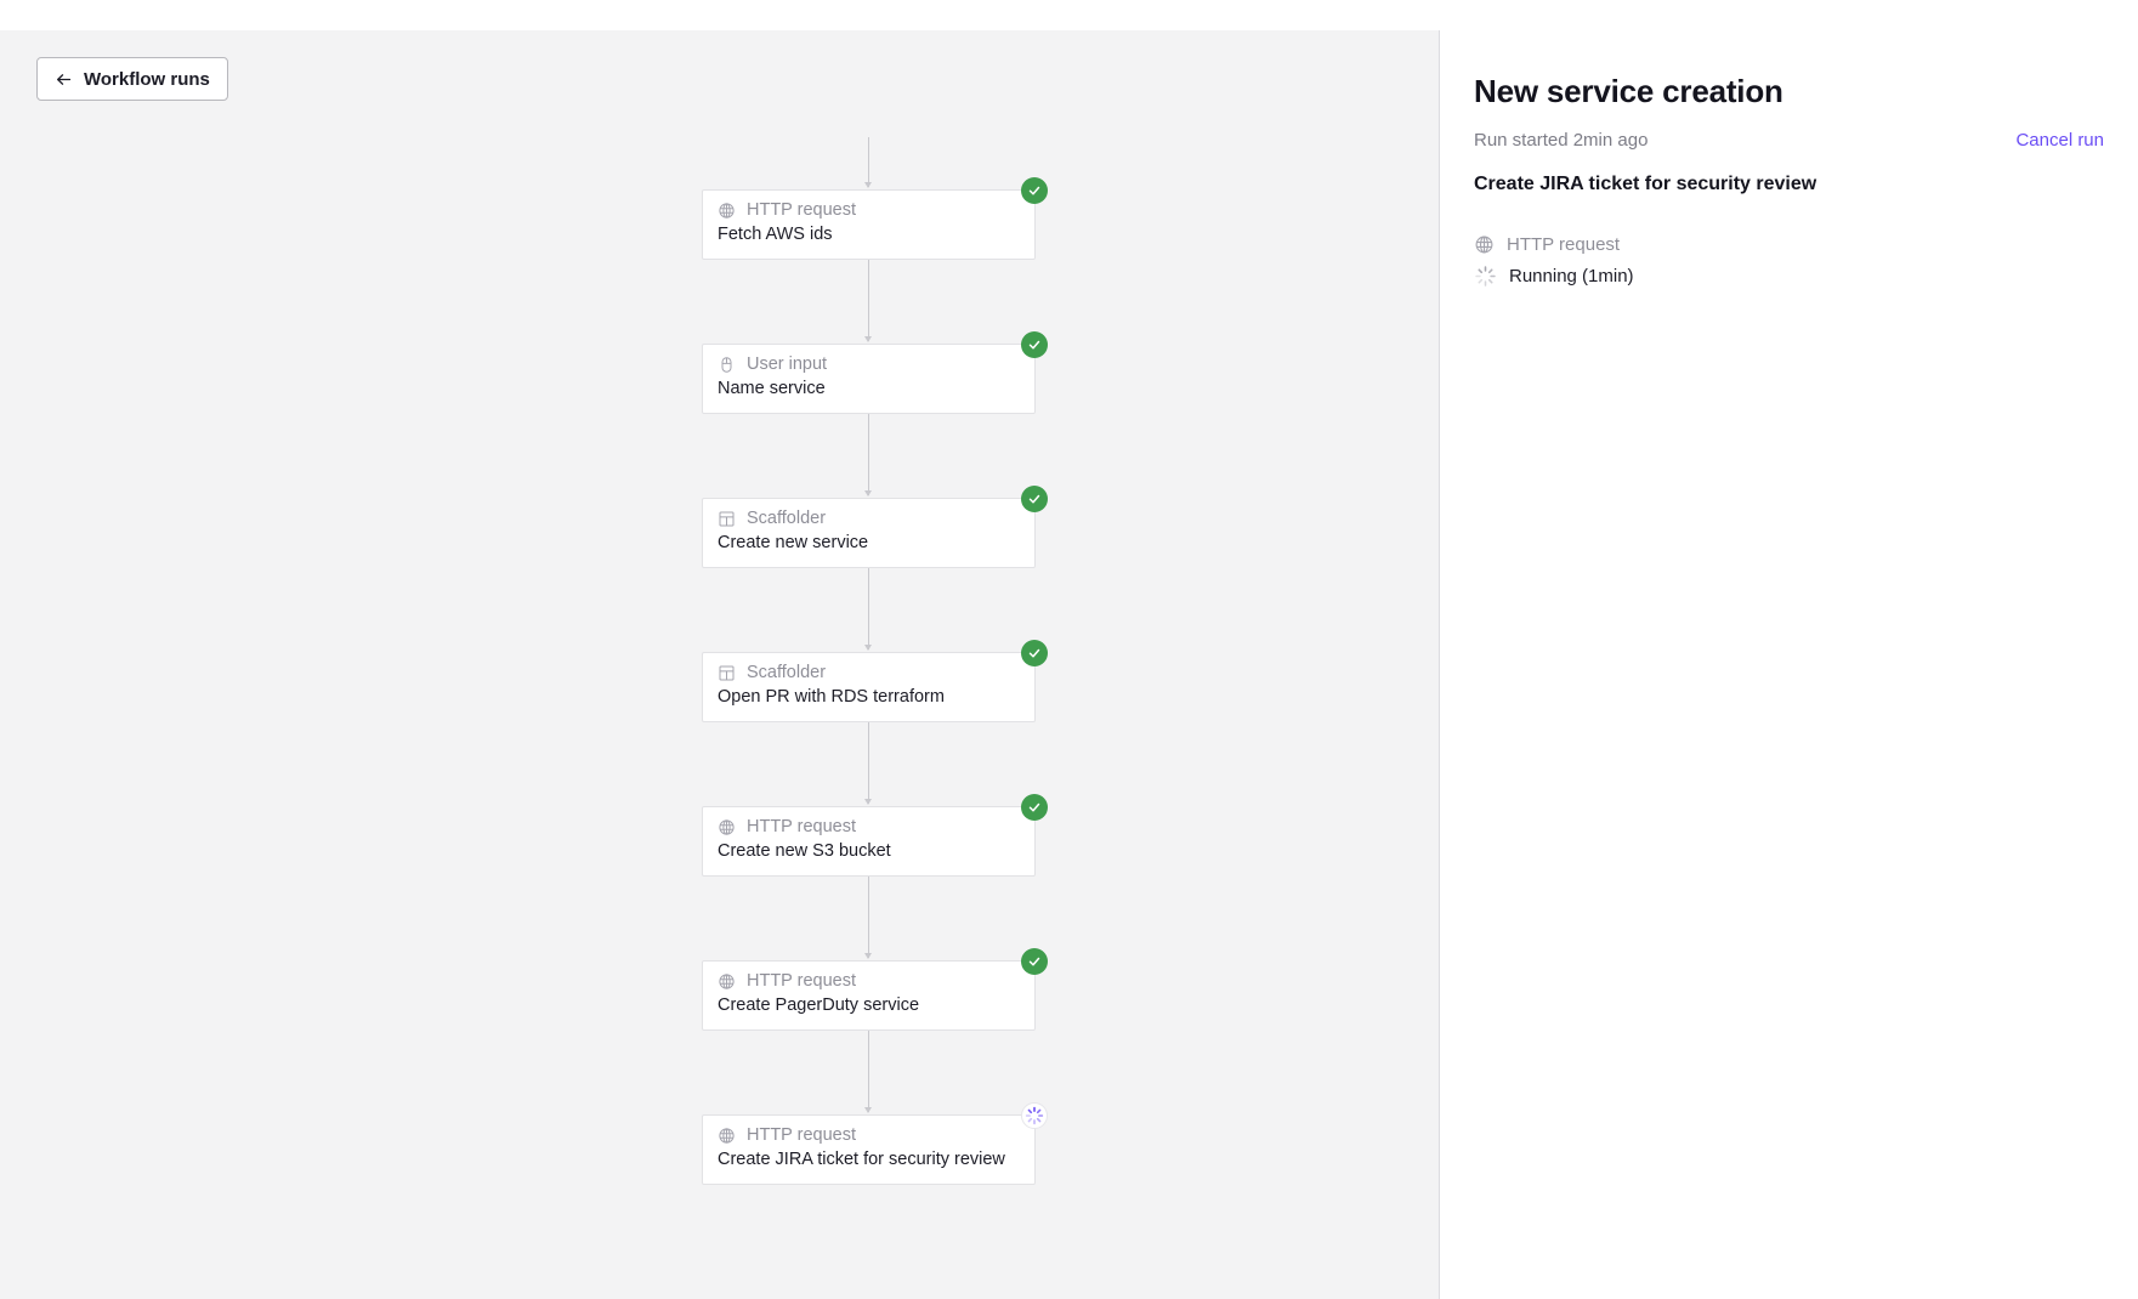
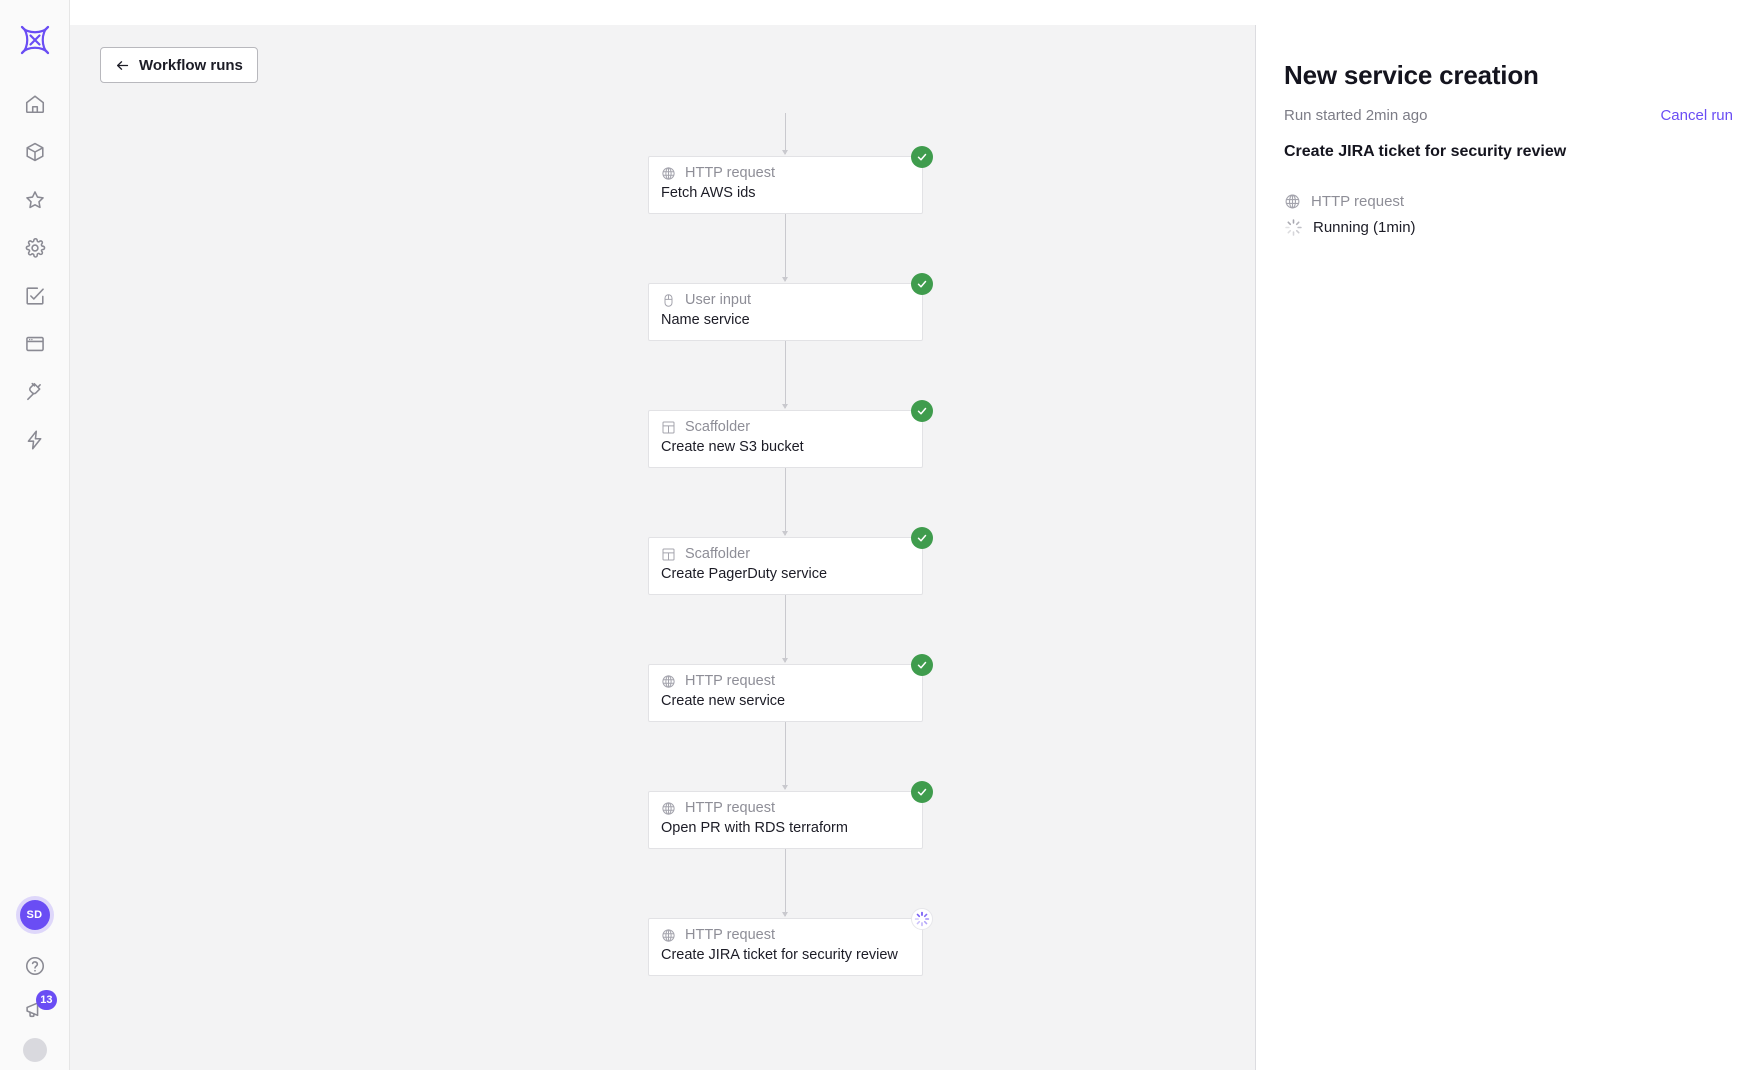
+ SD
+ 13
  Workflow runs
  HTTP request
  Fetch AWS ids
  User input
  Name service
  Scaffolder
- Create new service
+ Create new S3 bucket
  Scaffolder
- Open PR with RDS terraform
+ Create PagerDuty service
  HTTP request
- Create new S3 bucket
+ Create new service
  HTTP request
- Create PagerDuty service
+ Open PR with RDS terraform
  HTTP request
  Create JIRA ticket for security review
  New service creation
  Run started 2min ago
  Cancel run
  Create JIRA ticket for security review
  HTTP request
  Running (1min)
